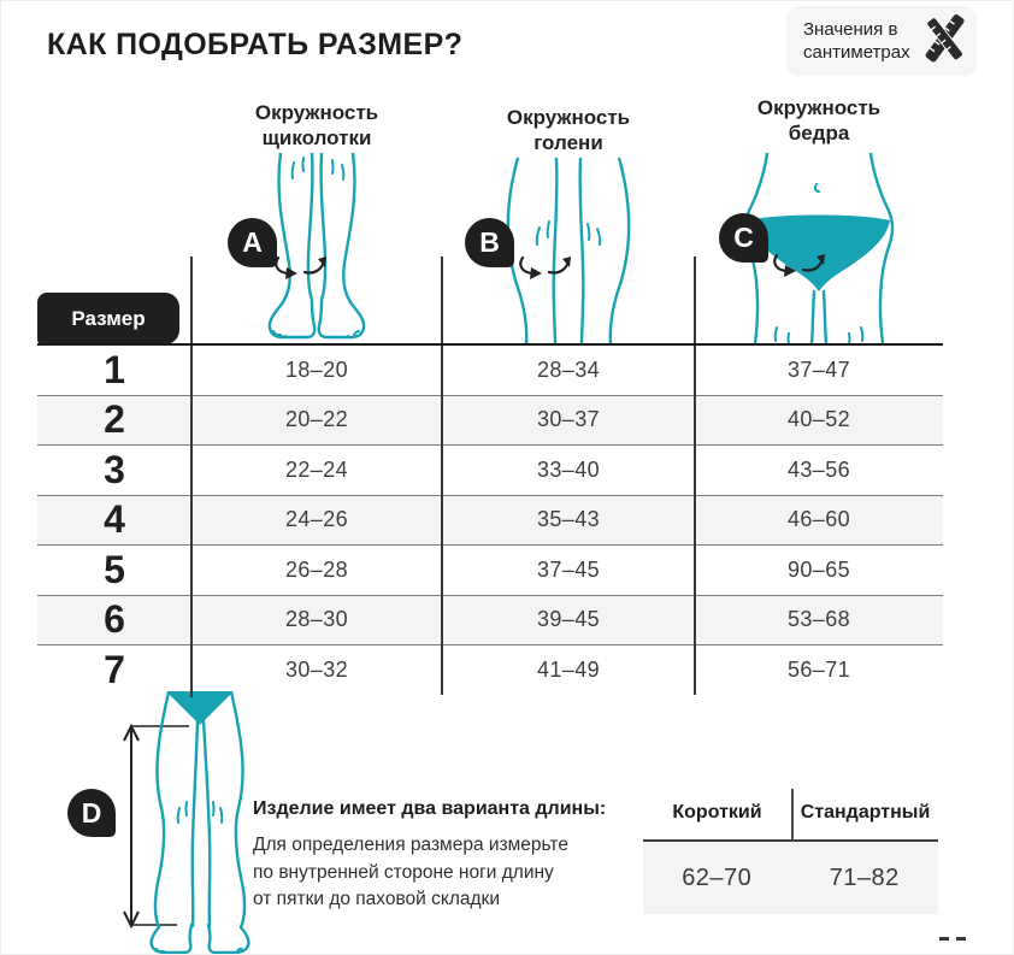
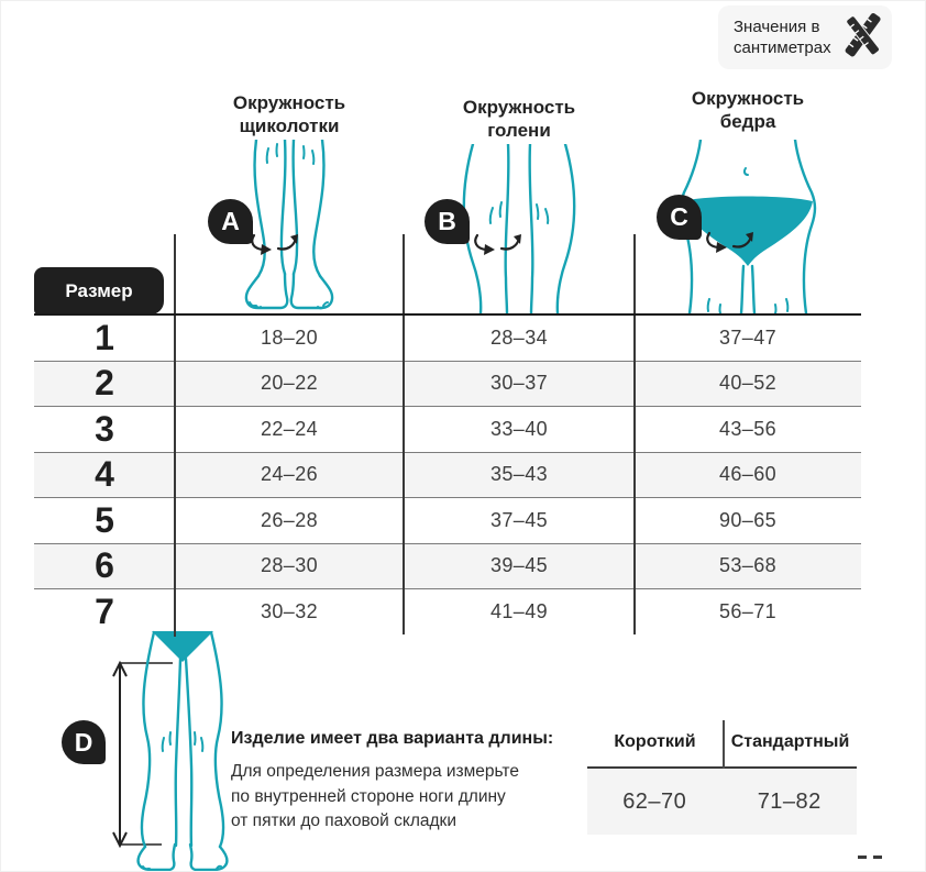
- КАК ПОДОБРАТЬ РАЗМЕР?
  Значения в
  сантиметрах
  Окружность
  щиколотки
  Окружность
  голени
  Окружность
  бедра
  A
  B
  C
  Размер
  1
  18–20
  28–34
  37–47
  2
  20–22
  30–37
  40–52
  3
  22–24
  33–40
  43–56
  4
  24–26
  35–43
  46–60
  5
  26–28
  37–45
  90–65
  6
  28–30
  39–45
  53–68
  7
  30–32
  41–49
  56–71
  D
  Изделие имеет два варианта длины:
  Для определения размера измерьте
  по внутренней стороне ноги длину
  от пятки до паховой складки
  Короткий
  Стандартный
  62–70
  71–82
